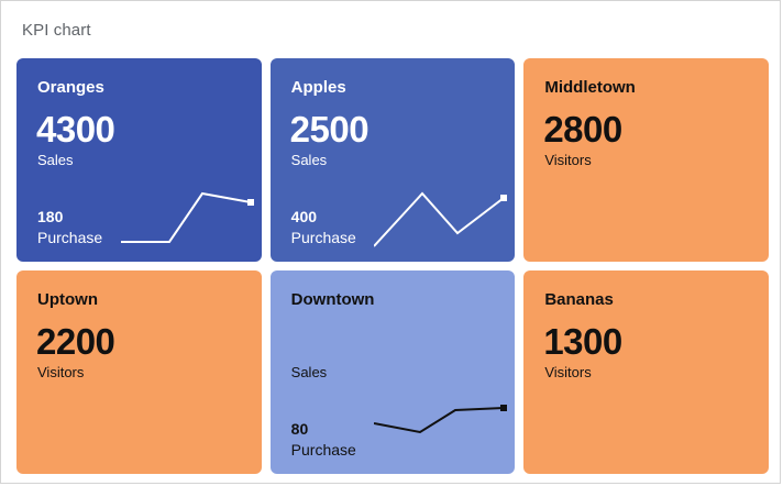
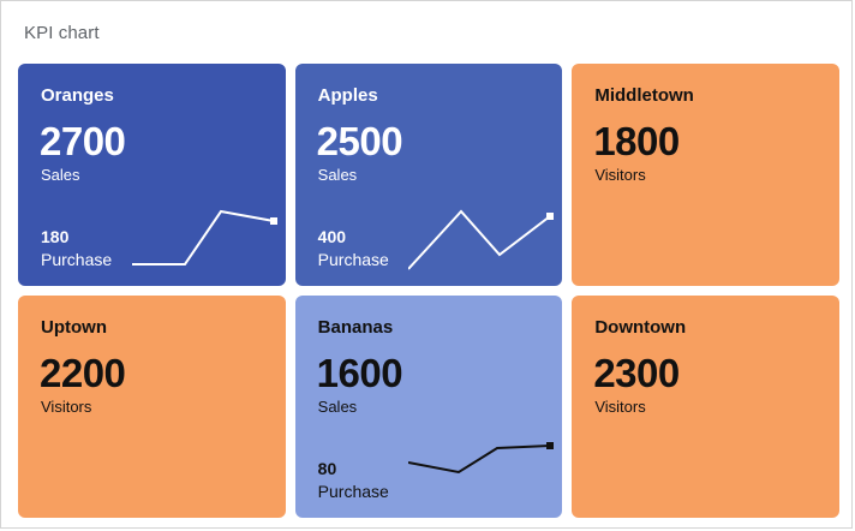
  KPI chart
  Oranges
- 4300
+ 2700
  Sales
  180
  Purchase
  Apples
  2500
  Sales
  400
  Purchase
  Middletown
- 2800
+ 1800
  Visitors
  Uptown
  2200
  Visitors
- Downtown
+ Bananas
+ 1600
  Sales
  80
  Purchase
- Bananas
+ Downtown
- 1300
+ 2300
  Visitors
